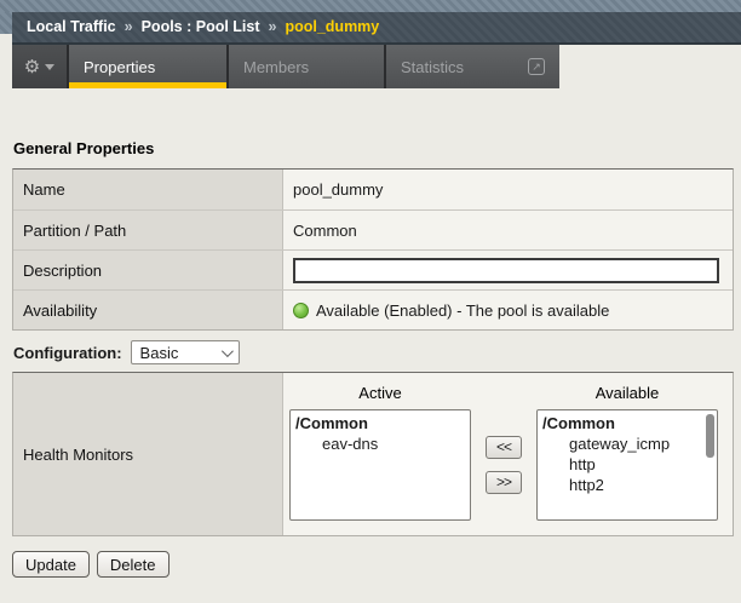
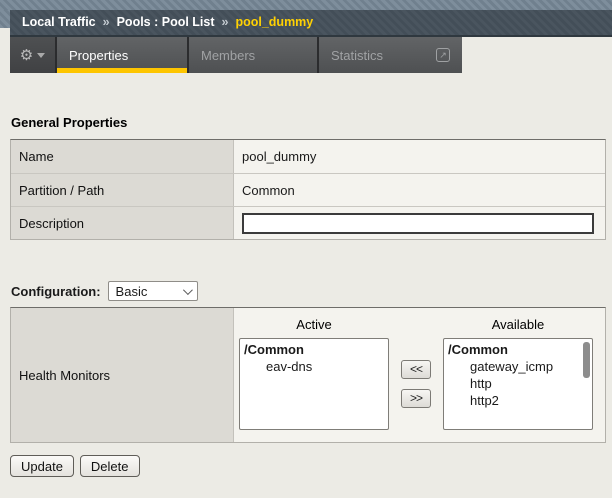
  Local Traffic
  »
  Pools : Pool List
  »
  pool_dummy
  ⚙
  Properties
  Members
  Statistics
  ↗
  General Properties
  Name
  pool_dummy
  Partition / Path
  Common
  Description
- Availability
- Available (Enabled) - The pool is available
  Configuration:
  Basic
  Health Monitors
  Active
  /Common
  eav-dns
  <<
  >>
  Available
  /Common
  gateway_icmp
  http
  http2
  Update
  Delete
